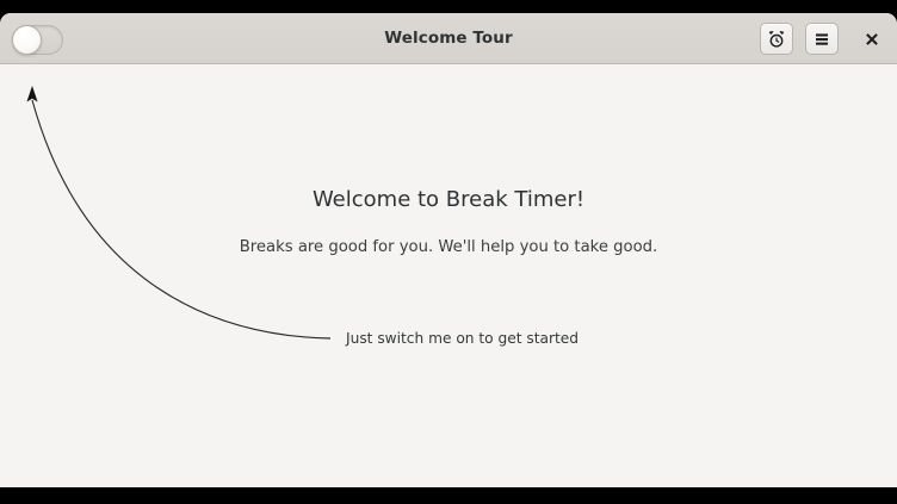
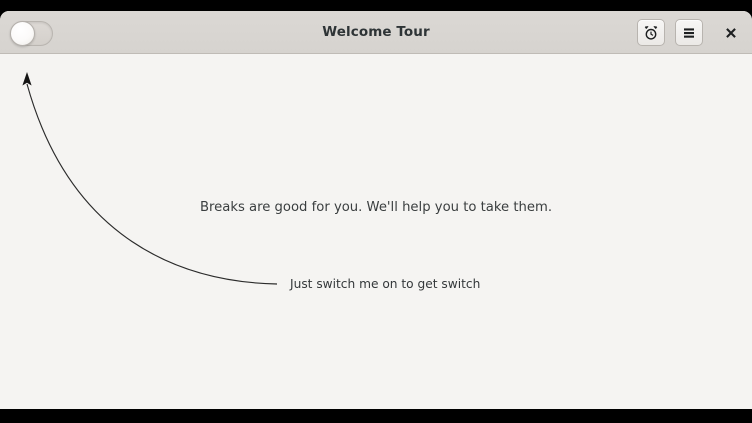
  Welcome Tour
- Welcome to Break Timer!
- Breaks are good for you. We'll help you to take good.
+ Breaks are good for you. We'll help you to take them.
- Just switch me on to get started
+ Just switch me on to get switch
